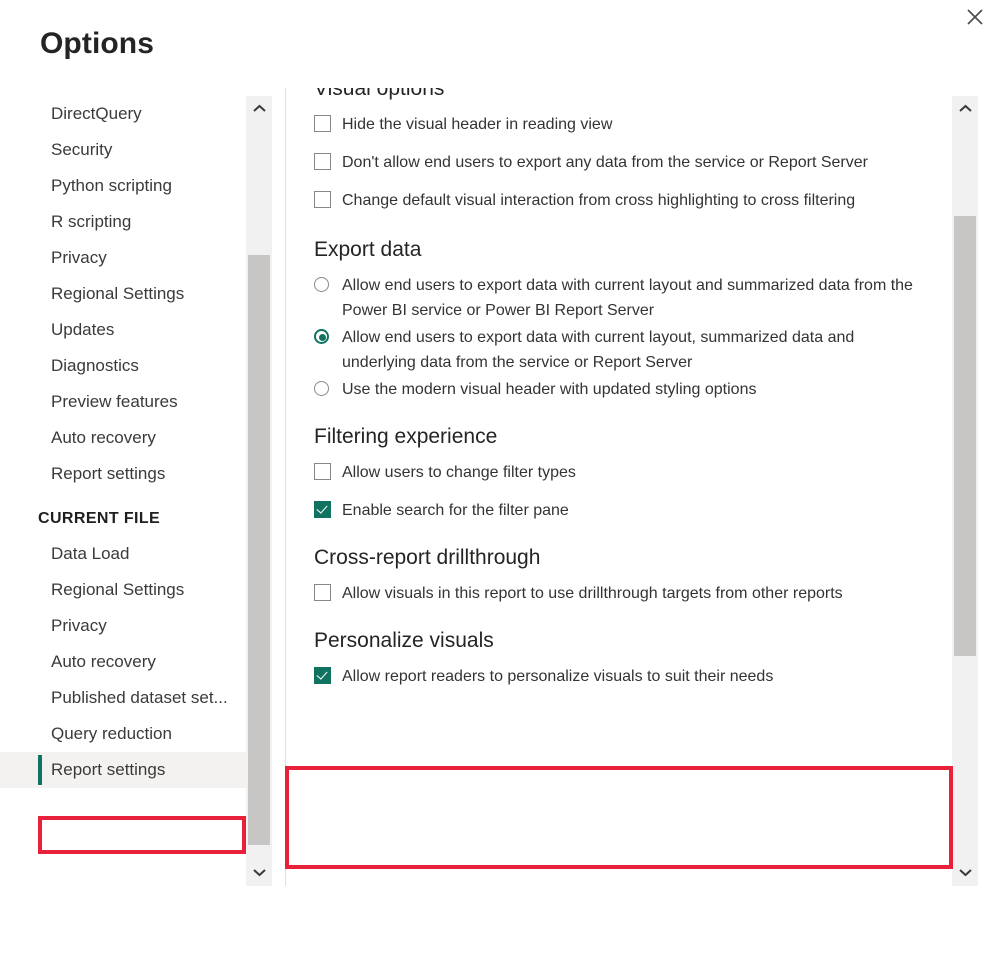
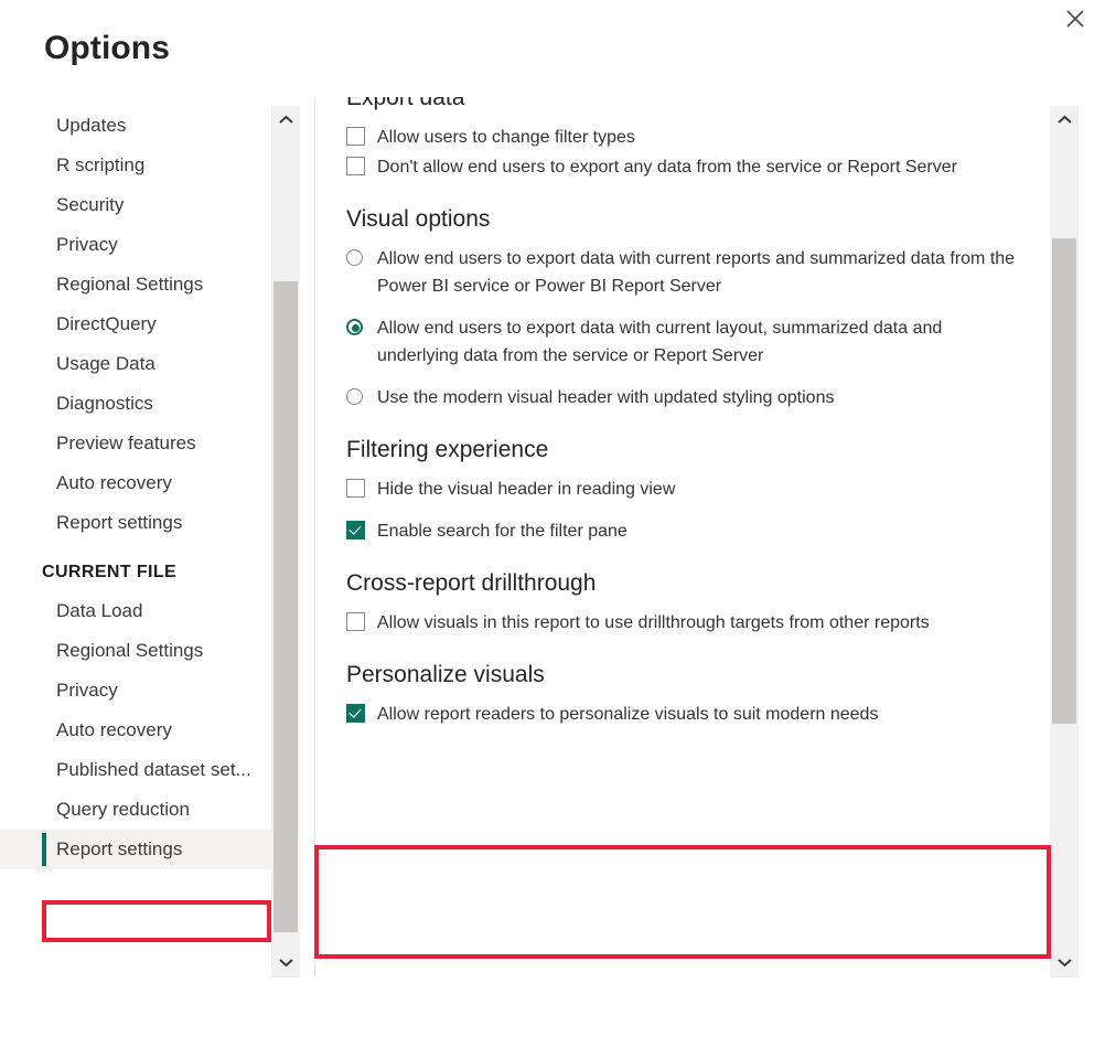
  Options
- DirectQuery
+ Updates
- Security
+ R scripting
- Python scripting
- R scripting
+ Security
  Privacy
  Regional Settings
- Updates
+ DirectQuery
+ Usage Data
  Diagnostics
  Preview features
  Auto recovery
  Report settings
  CURRENT FILE
  Data Load
  Regional Settings
  Privacy
  Auto recovery
  Published dataset set...
  Query reduction
  Report settings
- Visual options
+ Export data
- Hide the visual header in reading view
+ Allow users to change filter types
  Don't allow end users to export any data from the service or Report Server
- Change default visual interaction from cross highlighting to cross filtering
- Export data
+ Visual options
- Allow end users to export data with current layout and summarized data from the Power BI service or Power BI Report Server
+ Allow end users to export data with current reports and summarized data from the Power BI service or Power BI Report Server
  Allow end users to export data with current layout, summarized data and underlying data from the service or Report Server
  Use the modern visual header with updated styling options
  Filtering experience
- Allow users to change filter types
+ Hide the visual header in reading view
  Enable search for the filter pane
  Cross-report drillthrough
  Allow visuals in this report to use drillthrough targets from other reports
  Personalize visuals
- Allow report readers to personalize visuals to suit their needs
+ Allow report readers to personalize visuals to suit modern needs
